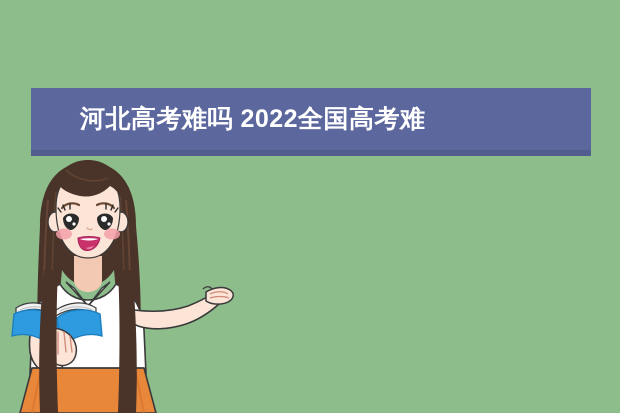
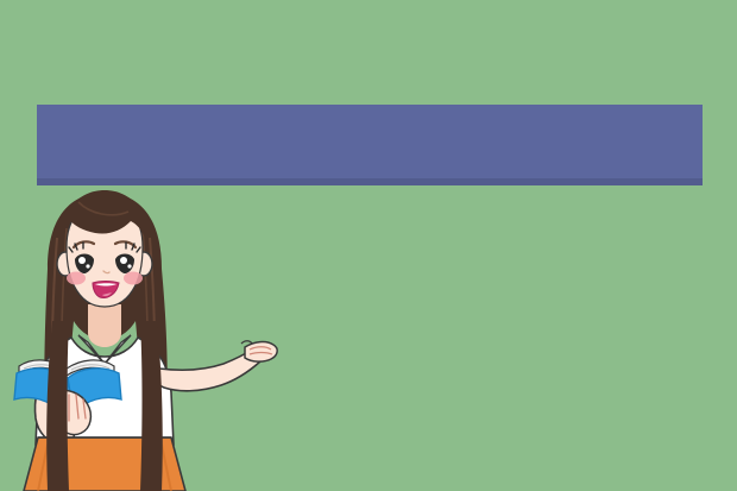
- 河北高考难吗 2022全国高考难
